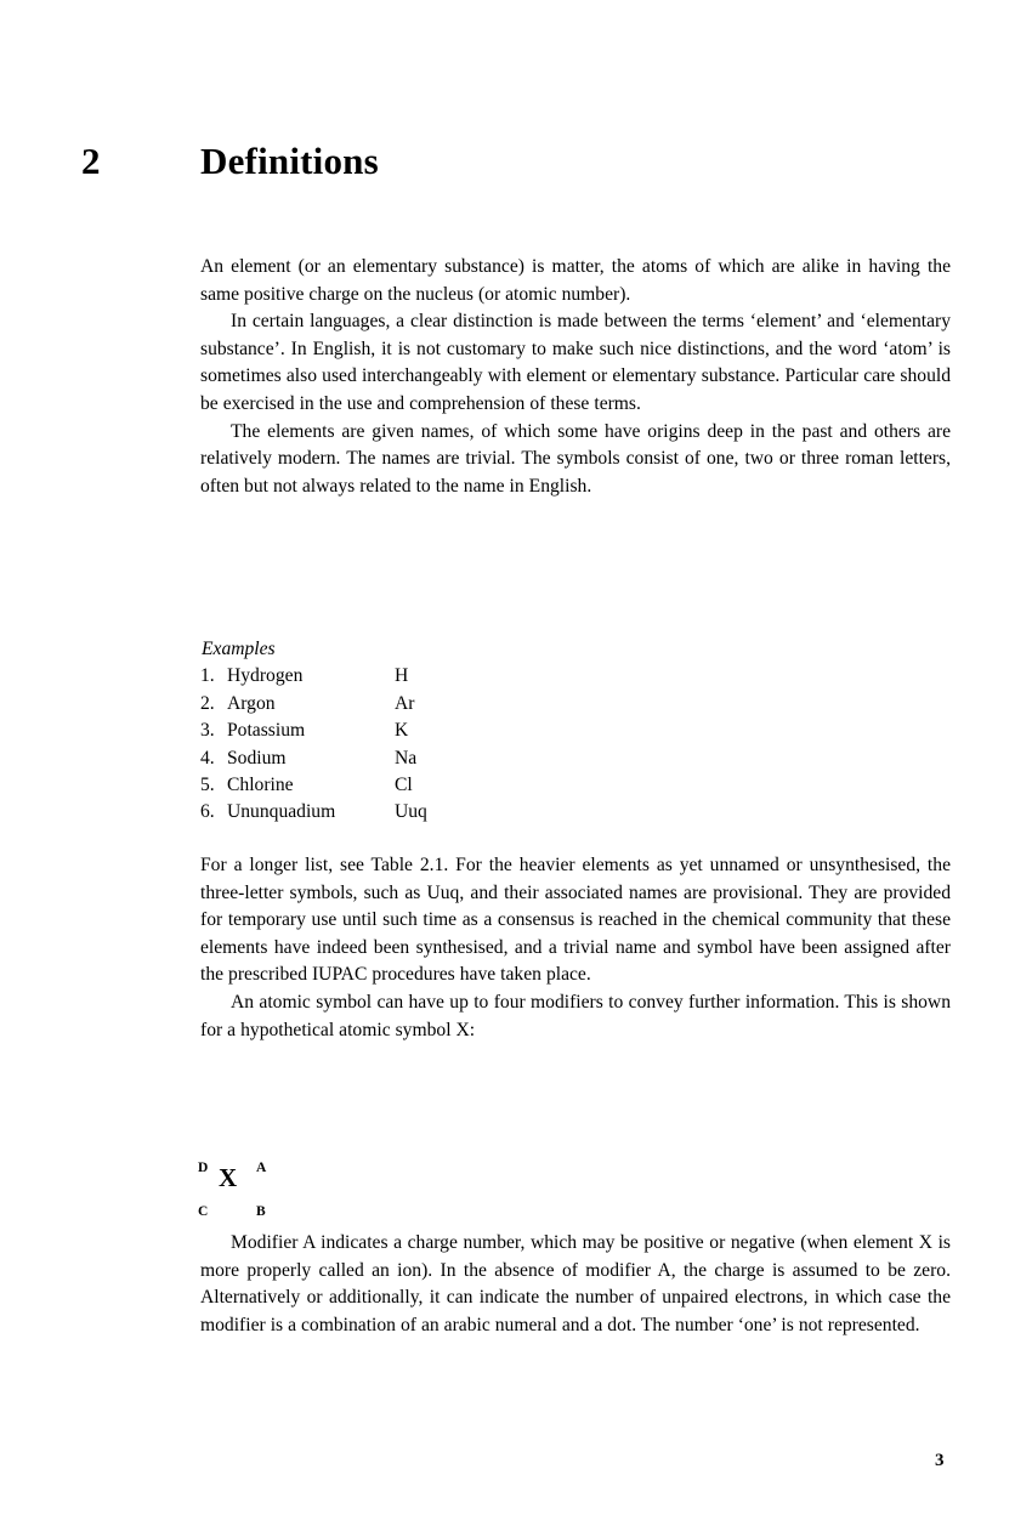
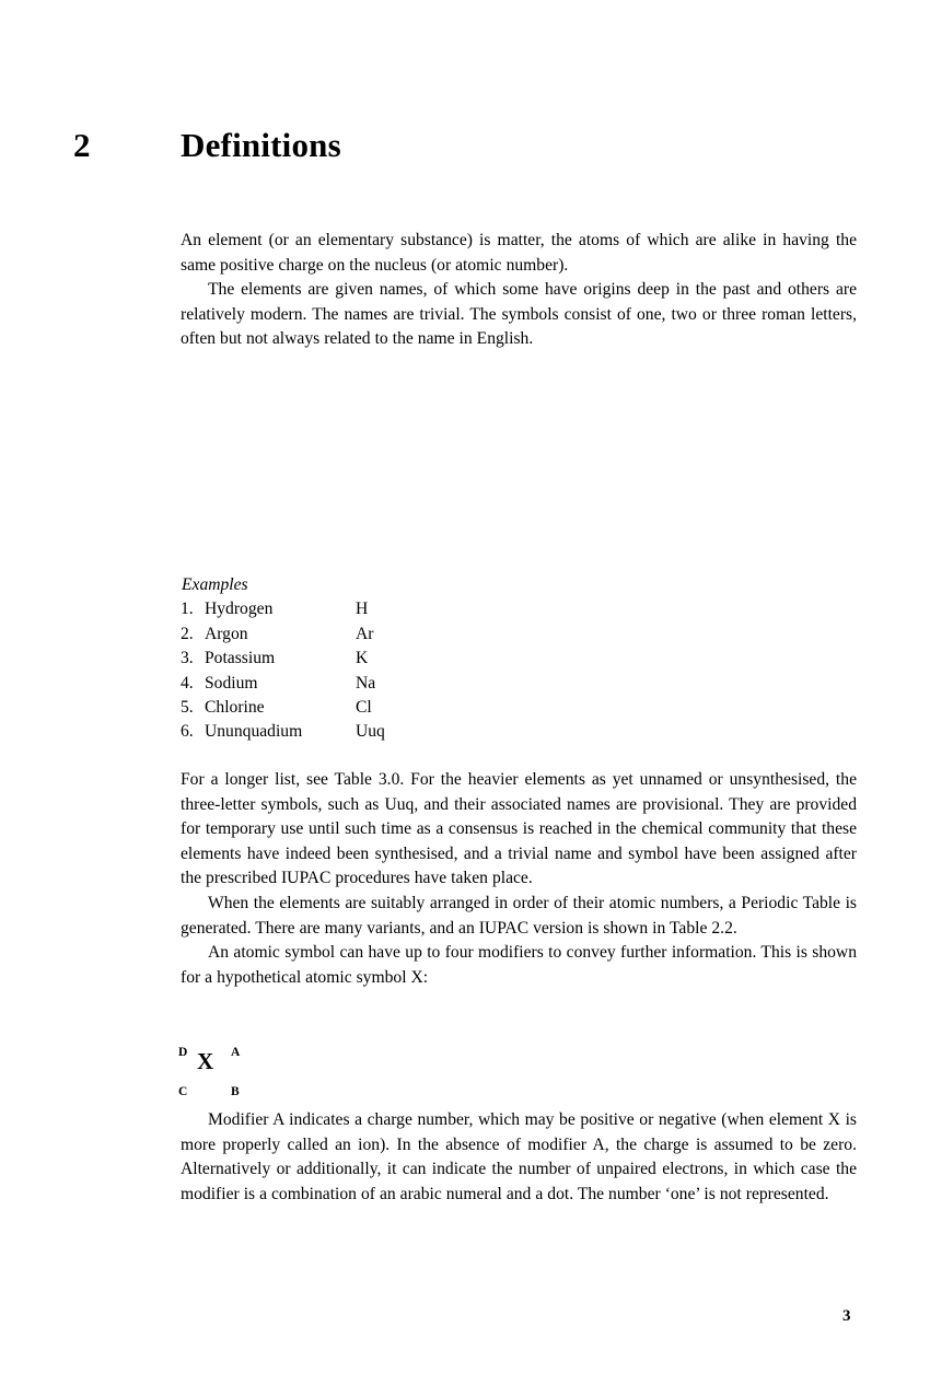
  2
  Definitions
  An element (or an elementary substance) is matter, the atoms of which are alike in having the same positive charge on the nucleus (or atomic number).
- In certain languages, a clear distinction is made between the terms ‘element’ and ‘elementary substance’. In English, it is not customary to make such nice distinctions, and the word ‘atom’ is sometimes also used interchangeably with element or elementary substance. Particular care should be exercised in the use and comprehension of these terms.
  The elements are given names, of which some have origins deep in the past and others are relatively modern. The names are trivial. The symbols consist of one, two or three roman letters, often but not always related to the name in English.
  Examples
  1. Hydrogen
  H
  2. Argon
  Ar
  3. Potassium
  K
  4. Sodium
  Na
  5. Chlorine
  Cl
  6. Ununquadium
  Uuq
- For a longer list, see Table 2.1. For the heavier elements as yet unnamed or unsynthesised, the three-letter symbols, such as Uuq, and their associated names are provisional. They are provided for temporary use until such time as a consensus is reached in the chemical community that these elements have indeed been synthesised, and a trivial name and symbol have been assigned after the prescribed IUPAC procedures have taken place.
+ For a longer list, see Table 3.0. For the heavier elements as yet unnamed or unsynthesised, the three-letter symbols, such as Uuq, and their associated names are provisional. They are provided for temporary use until such time as a consensus is reached in the chemical community that these elements have indeed been synthesised, and a trivial name and symbol have been assigned after the prescribed IUPAC procedures have taken place.
+ When the elements are suitably arranged in order of their atomic numbers, a Periodic Table is generated. There are many variants, and an IUPAC version is shown in Table 2.2.
  An atomic symbol can have up to four modifiers to convey further information. This is shown for a hypothetical atomic symbol X:
  D
  A
  X
  C
  B
  Modifier A indicates a charge number, which may be positive or negative (when element X is more properly called an ion). In the absence of modifier A, the charge is assumed to be zero. Alternatively or additionally, it can indicate the number of unpaired electrons, in which case the modifier is a combination of an arabic numeral and a dot. The number ‘one’ is not represented.
  3
